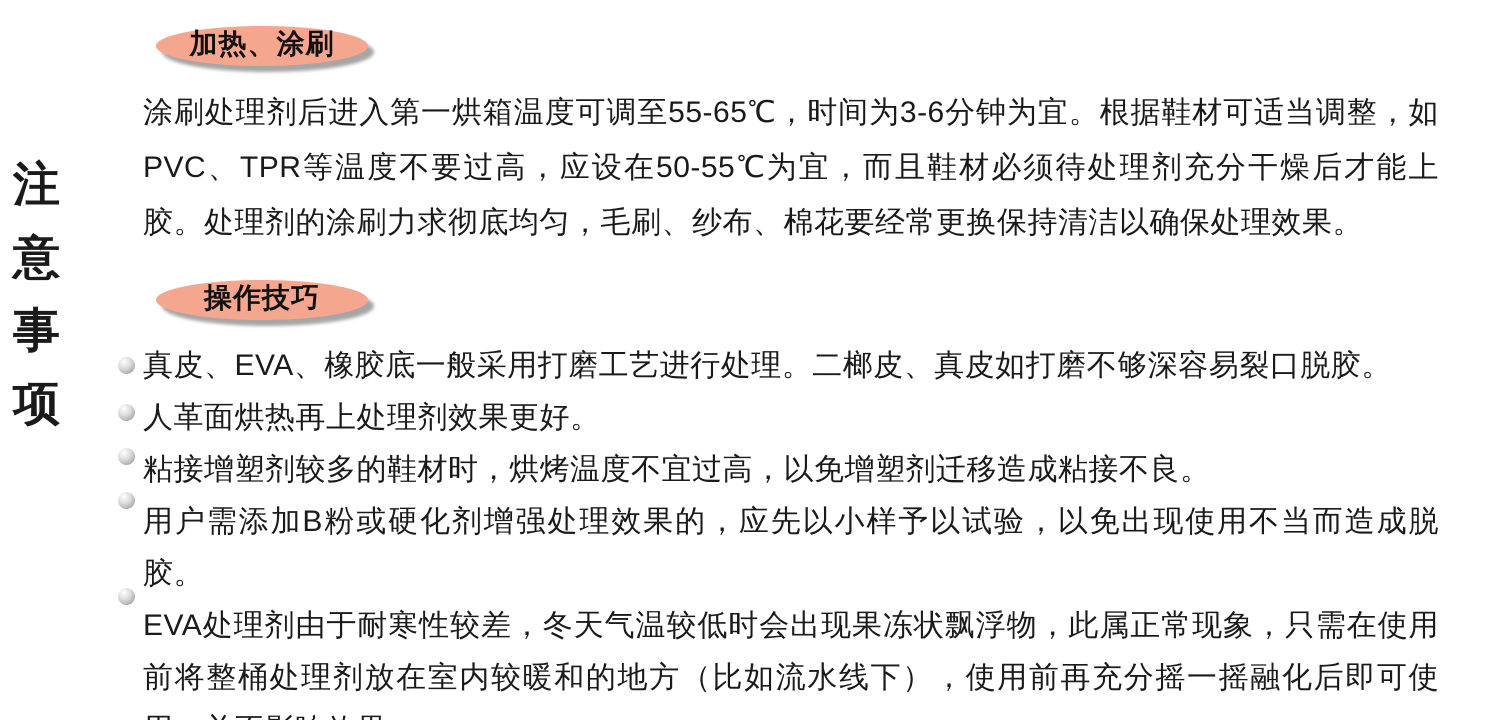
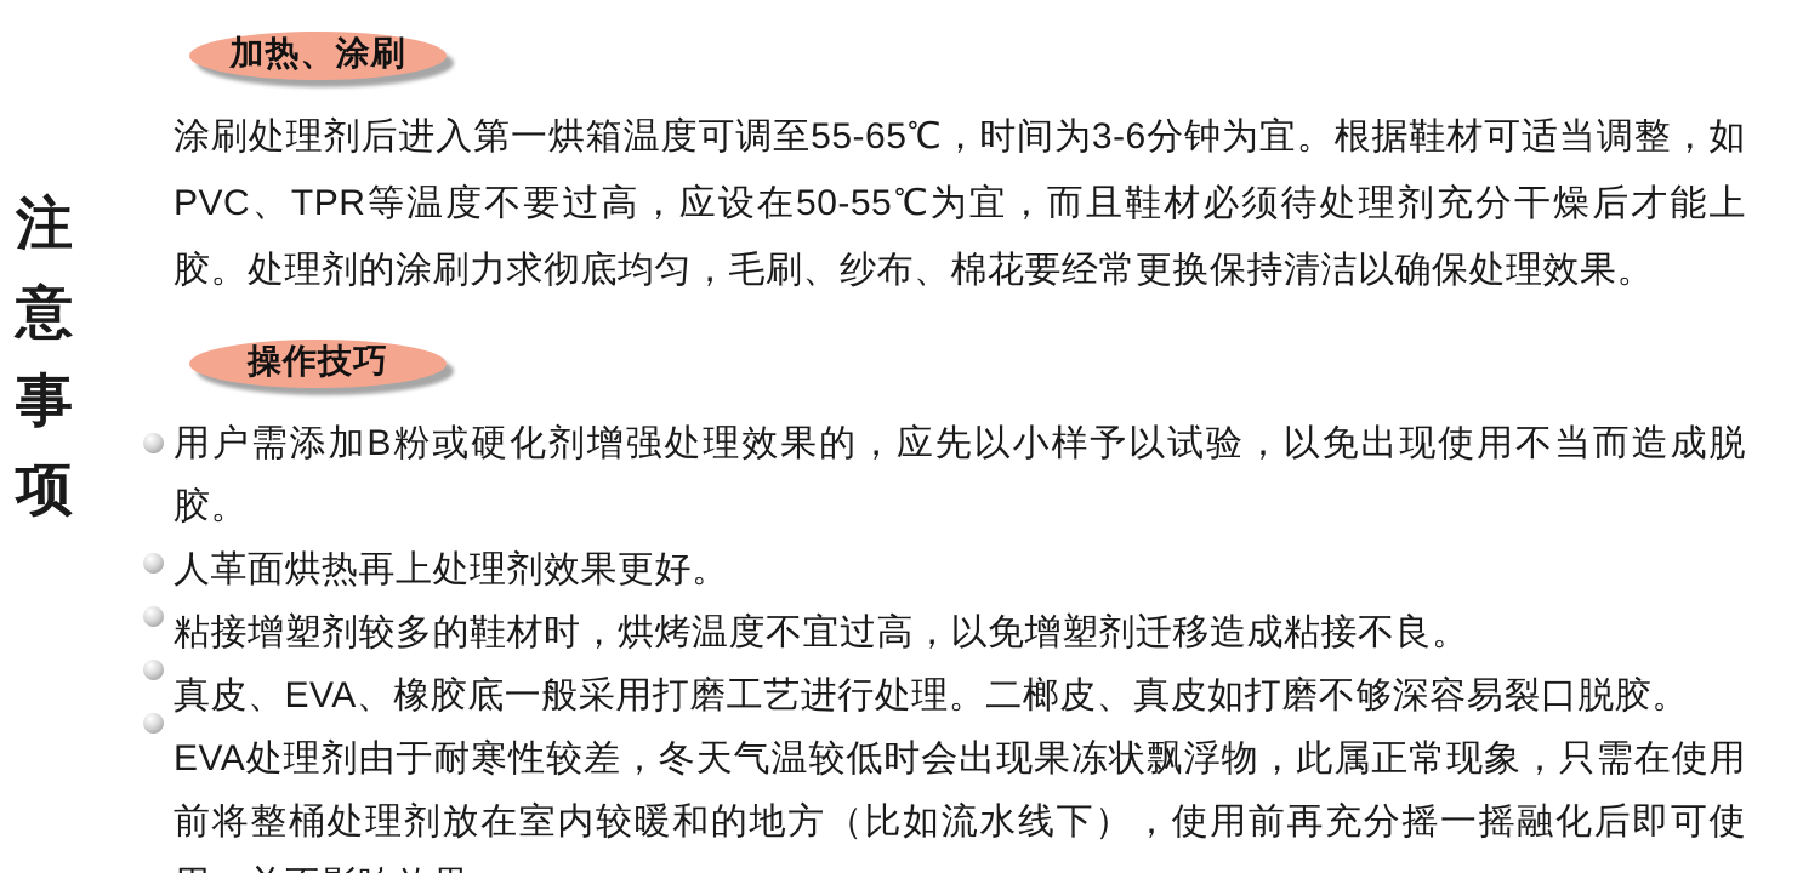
  注
  意
  事
  项
  加热、涂刷
  涂刷处理剂后进入第一烘箱温度可调至55-65℃，时间为3-6分钟为宜。根据鞋材可适当调整，如PVC、TPR等温度不要过高，应设在50-55℃为宜，而且鞋材必须待处理剂充分干燥后才能上胶。处理剂的涂刷力求彻底均匀，毛刷、纱布、棉花要经常更换保持清洁以确保处理效果。
  操作技巧
- 真皮、EVA、橡胶底一般采用打磨工艺进行处理。二榔皮、真皮如打磨不够深容易裂口脱胶。
+ 用户需添加B粉或硬化剂增强处理效果的，应先以小样予以试验，以免出现使用不当而造成脱胶。
  人革面烘热再上处理剂效果更好。
  粘接增塑剂较多的鞋材时，烘烤温度不宜过高，以免增塑剂迁移造成粘接不良。
- 用户需添加B粉或硬化剂增强处理效果的，应先以小样予以试验，以免出现使用不当而造成脱胶。
+ 真皮、EVA、橡胶底一般采用打磨工艺进行处理。二榔皮、真皮如打磨不够深容易裂口脱胶。
  EVA处理剂由于耐寒性较差，冬天气温较低时会出现果冻状飘浮物，此属正常现象，只需在使用前将整桶处理剂放在室内较暖和的地方（比如流水线下），使用前再充分摇一摇融化后即可使
